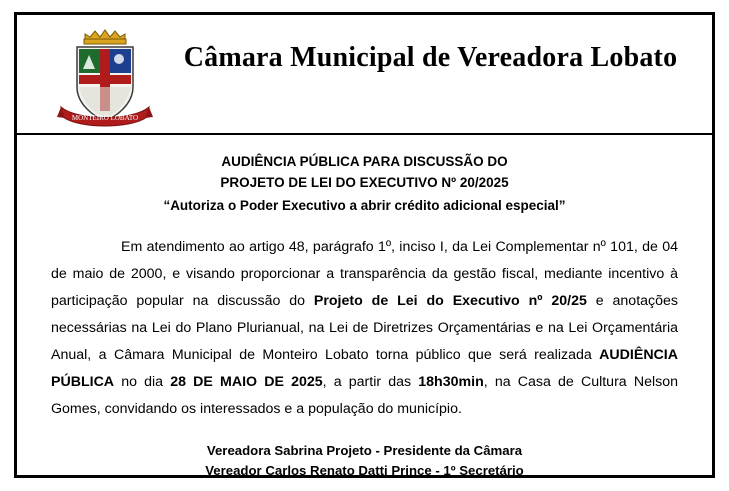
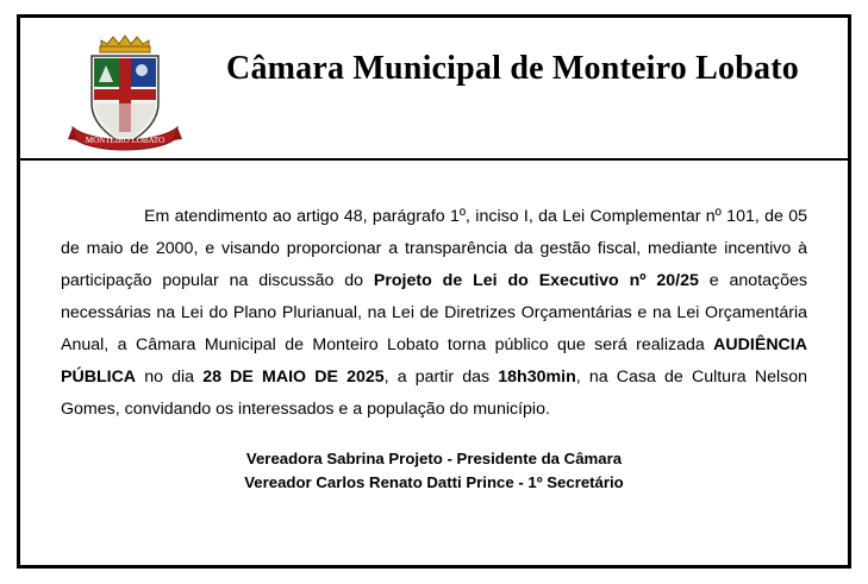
  MONTEIRO LOBATO
- Câmara Municipal de Vereadora Lobato
+ Câmara Municipal de Monteiro Lobato
- AUDIÊNCIA PÚBLICA PARA DISCUSSÃO DO
- PROJETO DE LEI DO EXECUTIVO Nº 20/2025
- “Autoriza o Poder Executivo a abrir crédito adicional especial”
- Em atendimento ao artigo 48, parágrafo 1º, inciso I, da Lei Complementar nº 101, de 04 de maio de 2000, e visando proporcionar a transparência da gestão fiscal, mediante incentivo à participação popular na discussão do Projeto de Lei do Executivo nº 20/25 e anotações necessárias na Lei do Plano Plurianual, na Lei de Diretrizes Orçamentárias e na Lei Orçamentária Anual, a Câmara Municipal de Monteiro Lobato torna público que será realizada AUDIÊNCIA PÚBLICA no dia 28 DE MAIO DE 2025, a partir das 18h30min, na Casa de Cultura Nelson Gomes, convidando os interessados e a população do município.
+ Em atendimento ao artigo 48, parágrafo 1º, inciso I, da Lei Complementar nº 101, de 05 de maio de 2000, e visando proporcionar a transparência da gestão fiscal, mediante incentivo à participação popular na discussão do Projeto de Lei do Executivo nº 20/25 e anotações necessárias na Lei do Plano Plurianual, na Lei de Diretrizes Orçamentárias e na Lei Orçamentária Anual, a Câmara Municipal de Monteiro Lobato torna público que será realizada AUDIÊNCIA PÚBLICA no dia 28 DE MAIO DE 2025, a partir das 18h30min, na Casa de Cultura Nelson Gomes, convidando os interessados e a população do município.
  Vereadora Sabrina Projeto - Presidente da Câmara
  Vereador Carlos Renato Datti Prince - 1º Secretário
